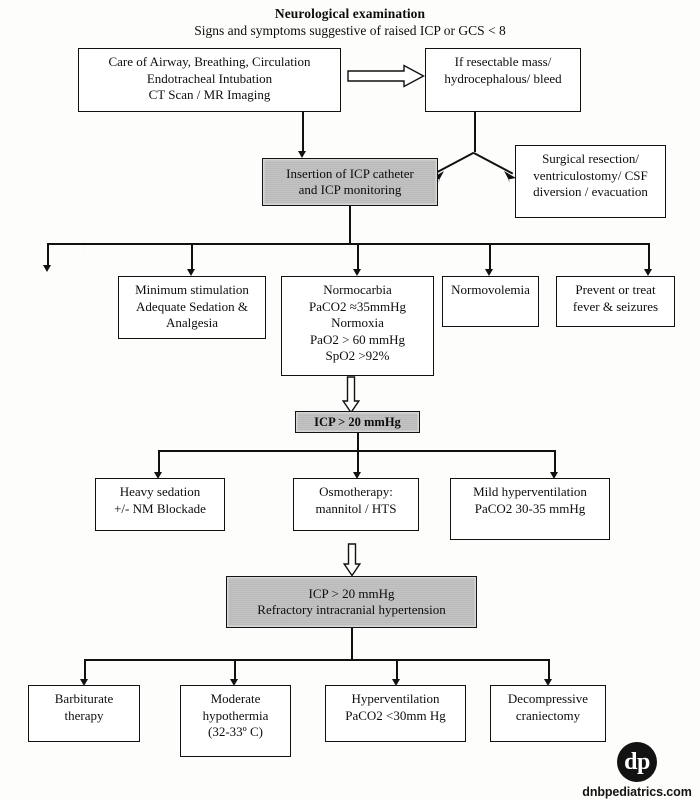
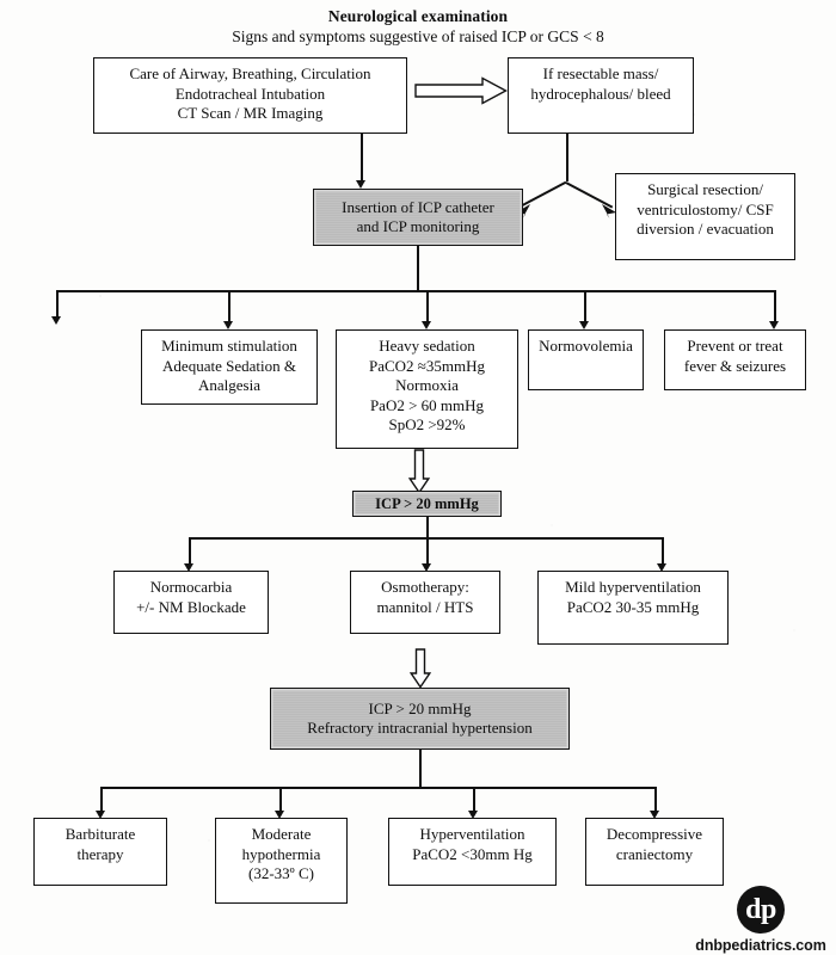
  Neurological examination
  Signs and symptoms suggestive of raised ICP or GCS < 8
  Care of Airway, Breathing, Circulation
  Endotracheal Intubation
  CT Scan / MR Imaging
  If resectable mass/
  hydrocephalous/ bleed
  Insertion of ICP catheter
  and ICP monitoring
  Surgical resection/
  ventriculostomy/ CSF
  diversion / evacuation
  Minimum stimulation
  Adequate Sedation &
  Analgesia
- Normocarbia
+ Heavy sedation
  PaCO2 ≈35mmHg
  Normoxia
  PaO2 > 60 mmHg
  SpO2 >92%
  Normovolemia
  Prevent or treat
  fever & seizures
  ICP > 20 mmHg
- Heavy sedation
+ Normocarbia
  +/- NM Blockade
  Osmotherapy:
  mannitol / HTS
  Mild hyperventilation
  PaCO2 30-35 mmHg
  ICP > 20 mmHg
  Refractory intracranial hypertension
  Barbiturate
  therapy
  Moderate
  hypothermia
  (32-33º C)
  Hyperventilation
  PaCO2 <30mm Hg
  Decompressive
  craniectomy
  dp
  dnbpediatrics.com
